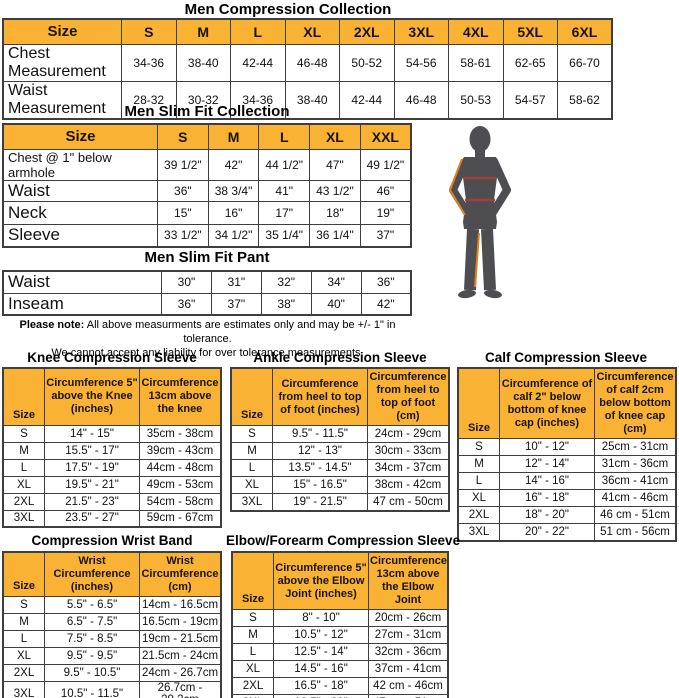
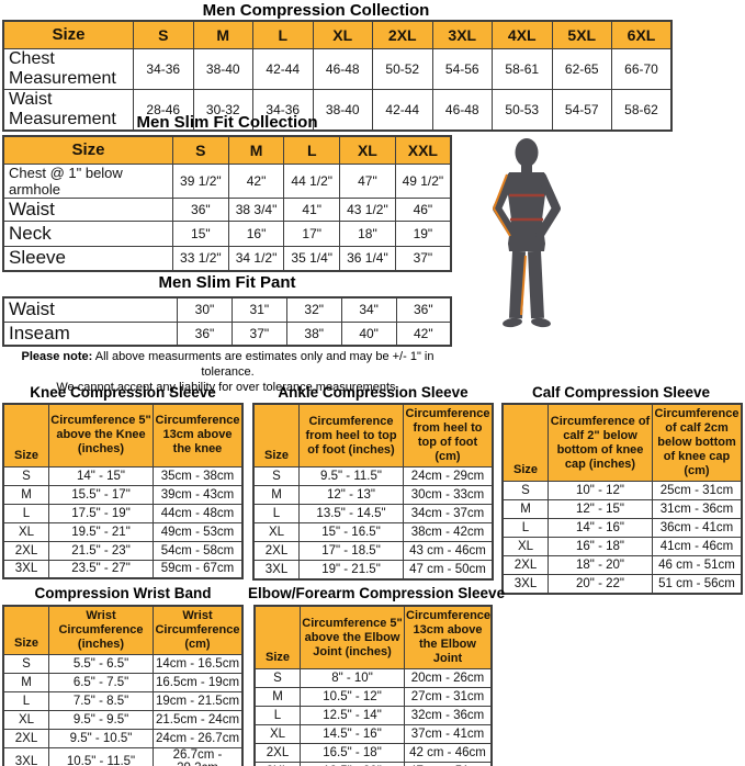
  Men Compression Collection
  Size	S	M	L	XL	2XL	3XL	4XL	5XL	6XL
  Chest Measurement	34-36	38-40	42-44	46-48	50-52	54-56	58-61	62-65	66-70
- Waist Measurement	28-32	30-32	34-36	38-40	42-44	46-48	50-53	54-57	58-62
+ Waist Measurement	28-46	30-32	34-36	38-40	42-44	46-48	50-53	54-57	58-62
  Men Slim Fit Collection
  Size	S	M	L	XL	XXL
  Chest @ 1" below armhole	39 1/2"	42"	44 1/2"	47"	49 1/2"
  Waist	36"	38 3/4"	41"	43 1/2"	46"
  Neck	15"	16"	17"	18"	19"
  Sleeve	33 1/2"	34 1/2"	35 1/4"	36 1/4"	37"
  Men Slim Fit Pant
  Waist	30"	31"	32"	34"	36"
  Inseam	36"	37"	38"	40"	42"
  Please note: All above measurments are estimates only and may be +/- 1" in tolerance.
  We cannot accept any liability for over tolerance measurements.
  Knee Compression Sleeve
  Size	Circumference 5" above the Knee (inches)	Circumference 13cm above the knee
  S	14" - 15"	35cm - 38cm
  M	15.5" - 17"	39cm - 43cm
  L	17.5" - 19"	44cm - 48cm
  XL	19.5" - 21"	49cm - 53cm
  2XL	21.5" - 23"	54cm - 58cm
  3XL	23.5" - 27"	59cm - 67cm
  Ankle Compression Sleeve
  Size	Circumference from heel to top of foot (inches)	Circumference from heel to top of foot (cm)
  S	9.5" - 11.5"	24cm - 29cm
  M	12" - 13"	30cm - 33cm
  L	13.5" - 14.5"	34cm - 37cm
  XL	15" - 16.5"	38cm - 42cm
+ 2XL	17" - 18.5"	43 cm - 46cm
  3XL	19" - 21.5"	47 cm - 50cm
  Calf Compression Sleeve
  Size	Circumference of calf 2" below bottom of knee cap (inches)	Circumference of calf 2cm below bottom of knee cap (cm)
  S	10" - 12"	25cm - 31cm
- M	12" - 14"	31cm - 36cm
+ M	12" - 15"	31cm - 36cm
  L	14" - 16"	36cm - 41cm
  XL	16" - 18"	41cm - 46cm
  2XL	18" - 20"	46 cm - 51cm
  3XL	20" - 22"	51 cm - 56cm
  Compression Wrist Band
  Size	Wrist Circumference (inches)	Wrist Circumference (cm)
  S	5.5" - 6.5"	14cm - 16.5cm
  M	6.5" - 7.5"	16.5cm - 19cm
  L	7.5" - 8.5"	19cm - 21.5cm
  XL	9.5" - 9.5"	21.5cm - 24cm
  2XL	9.5" - 10.5"	24cm - 26.7cm
  3XL	10.5" - 11.5"	26.7cm -
  Elbow/Forearm Compression Sleeve
  Size	Circumference 5" above the Elbow Joint (inches)	Circumference 13cm above the Elbow Joint
  S	8" - 10"	20cm - 26cm
  M	10.5" - 12"	27cm - 31cm
  L	12.5" - 14"	32cm - 36cm
  XL	14.5" - 16"	37cm - 41cm
  2XL	16.5" - 18"	42 cm - 46cm
